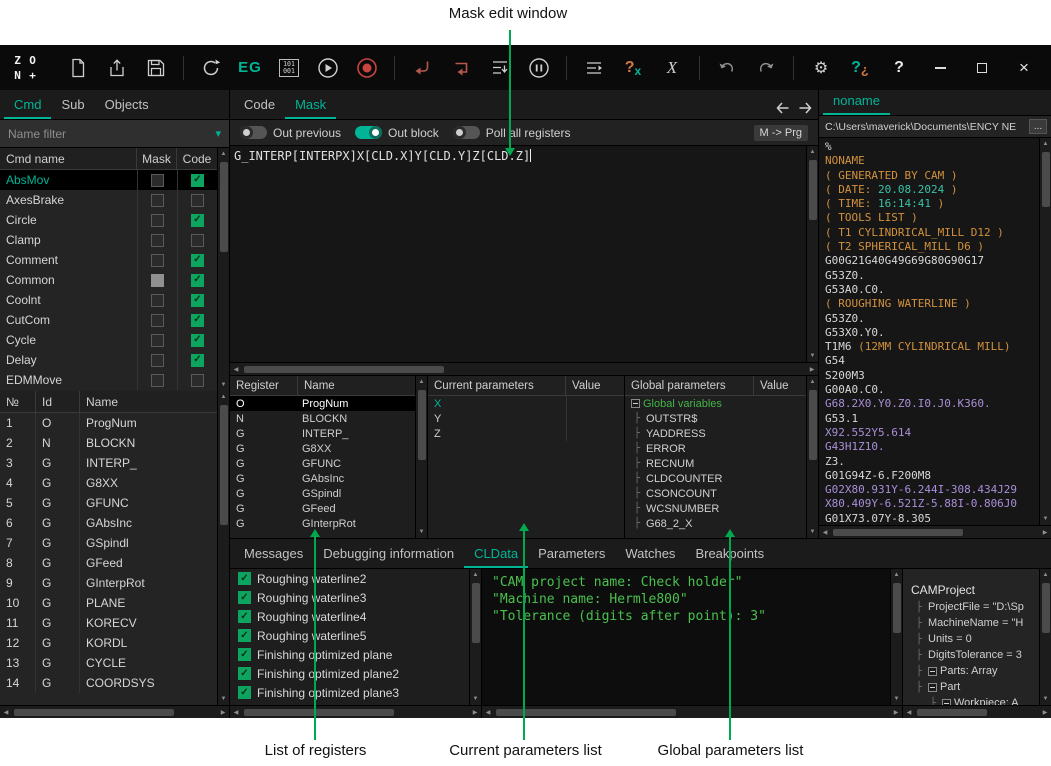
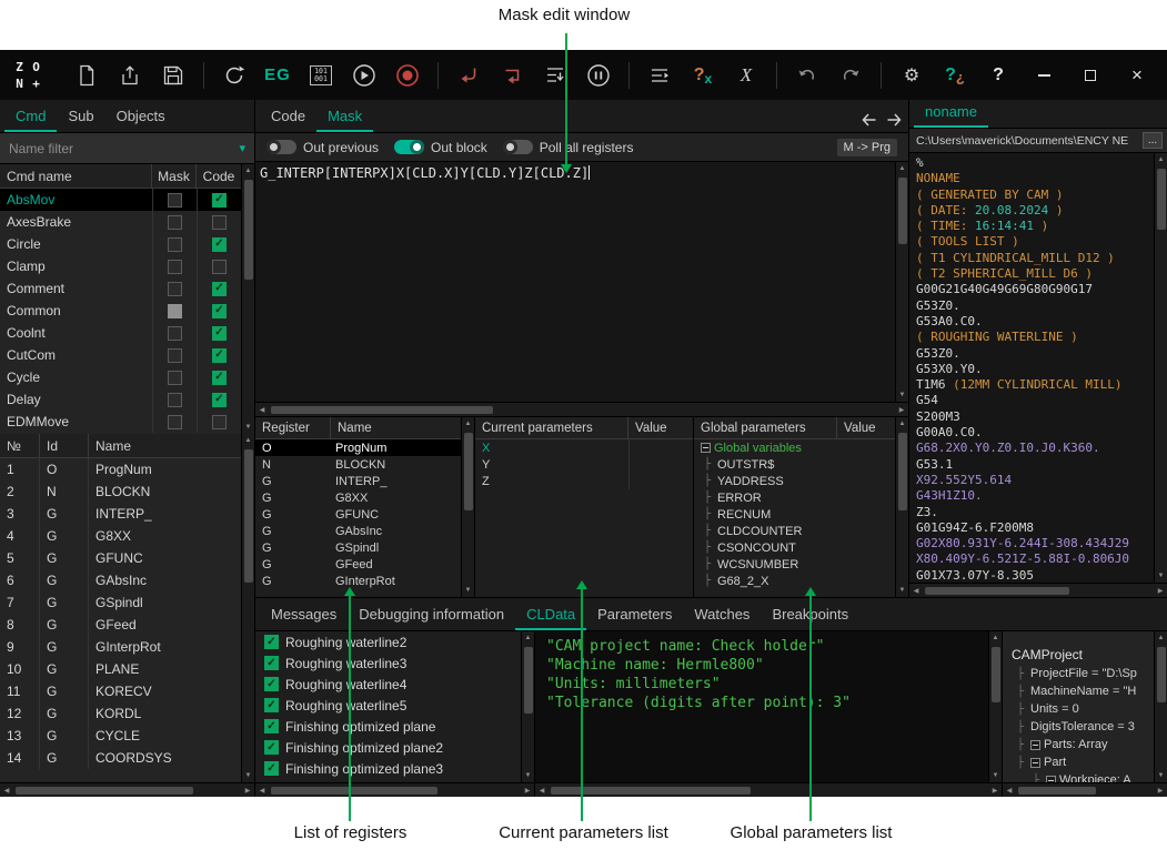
  Mask edit window
  List of registers
  Current parameters list
  Global parameters list
  Z
  O
  N
  +
  EG
  101
  001
  ?
  x
  X
  ⚙
  ?
  ¿
  ?
  ×
  Cmd
  Sub
  Objects
  Name filter
  ▾
  Cmd name
  Mask
  Code
  AbsMov
  ✓
  AxesBrake
  Circle
  ✓
  Clamp
  Comment
  ✓
  Common
  ✓
  Coolnt
  ✓
  CutCom
  ✓
  Cycle
  ✓
  Delay
  ✓
  EDMMove
  №
  Id
  Name
  1
  O
  ProgNum
  2
  N
  BLOCKN
  3
  G
  INTERP_
  4
  G
  G8XX
  5
  G
  GFUNC
  6
  G
  GAbsInc
  7
  G
  GSpindl
  8
  G
  GFeed
  9
  G
  GInterpRot
  10
  G
  PLANE
  11
  G
  KORECV
  12
  G
  KORDL
  13
  G
  CYCLE
  14
  G
  COORDSYS
  Code
  Mask
  Out previous
  Out block
  Poll all registers
  M -> Prg
  G_INTERP[INTERPX]X[CLD.X]Y[CLD.Y]Z[CLD.Z]
  Register
  Name
  O
  ProgNum
  N
  BLOCKN
  G
  INTERP_
  G
  G8XX
  G
  GFUNC
  G
  GAbsInc
  G
  GSpindl
  G
  GFeed
  G
  GInterpRot
  Current parameters
  Value
  X
  Y
  Z
  Global parameters
  Value
  Global variables
  ├
  OUTSTR$
  ├
  YADDRESS
  ├
  ERROR
  ├
  RECNUM
  ├
  CLDCOUNTER
  ├
  CSONCOUNT
  ├
  WCSNUMBER
  ├
  G68_2_X
  noname
  C:\Users\maverick\Documents\ENCY NE
  ...
  %
  NONAME
  ( GENERATED BY CAM )
  ( DATE: 20.08.2024 )
  ( TIME: 16:14:41 )
  ( TOOLS LIST )
  ( T1 CYLINDRICAL_MILL D12 )
  ( T2 SPHERICAL_MILL D6 )
  G00G21G40G49G69G80G90G17
  G53Z0.
  G53A0.C0.
  ( ROUGHING WATERLINE )
  G53Z0.
  G53X0.Y0.
  T1M6 (12MM CYLINDRICAL MILL)
  G54
  S200M3
  G00A0.C0.
  G68.2X0.Y0.Z0.I0.J0.K360.
  G53.1
  X92.552Y5.614
  G43H1Z10.
  Z3.
  G01G94Z-6.F200M8
  G02X80.931Y-6.244I-308.434J29
  X80.409Y-6.521Z-5.88I-0.806J0
  G01X73.07Y-8.305
  Messages
  Debugging information
  CLData
  Parameters
  Watches
  Breakpoints
  ✓
  Roughing waterline2
  ✓
  Roughing waterline3
  ✓
  Roughing waterline4
  ✓
  Roughing waterline5
  ✓
  Finishing optimized plane
  ✓
  Finishing optimized plane2
  ✓
  Finishing optimized plane3
  "CAM project name: Check holde"
  "Machine name: Hermle800"
+ "Units: millimeters"
  "Tolerance (digits after point: 3"
  CAMProject
  ├
  ProjectFile = "D:\Sp
  ├
  MachineName = "H
  ├
  Units = 0
  ├
  DigitsTolerance = 3
  ├
  Parts: Array
  ├
  Part
  ├
  Workpiece: A
